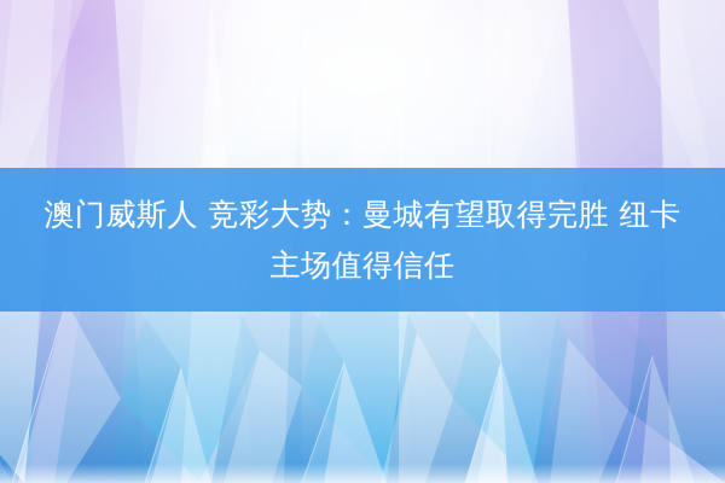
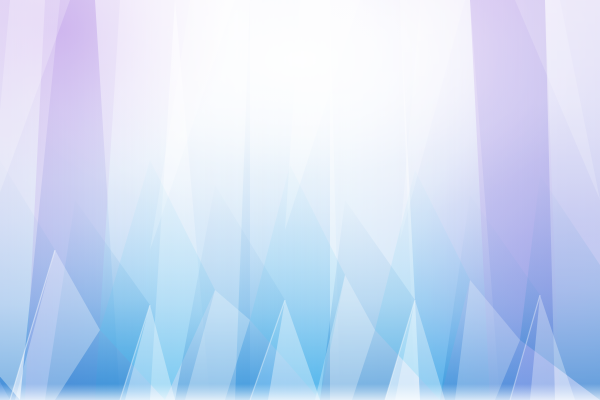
- 澳门威斯人 竞彩大势：曼城有望取得完胜 纽卡
- 主场值得信任
